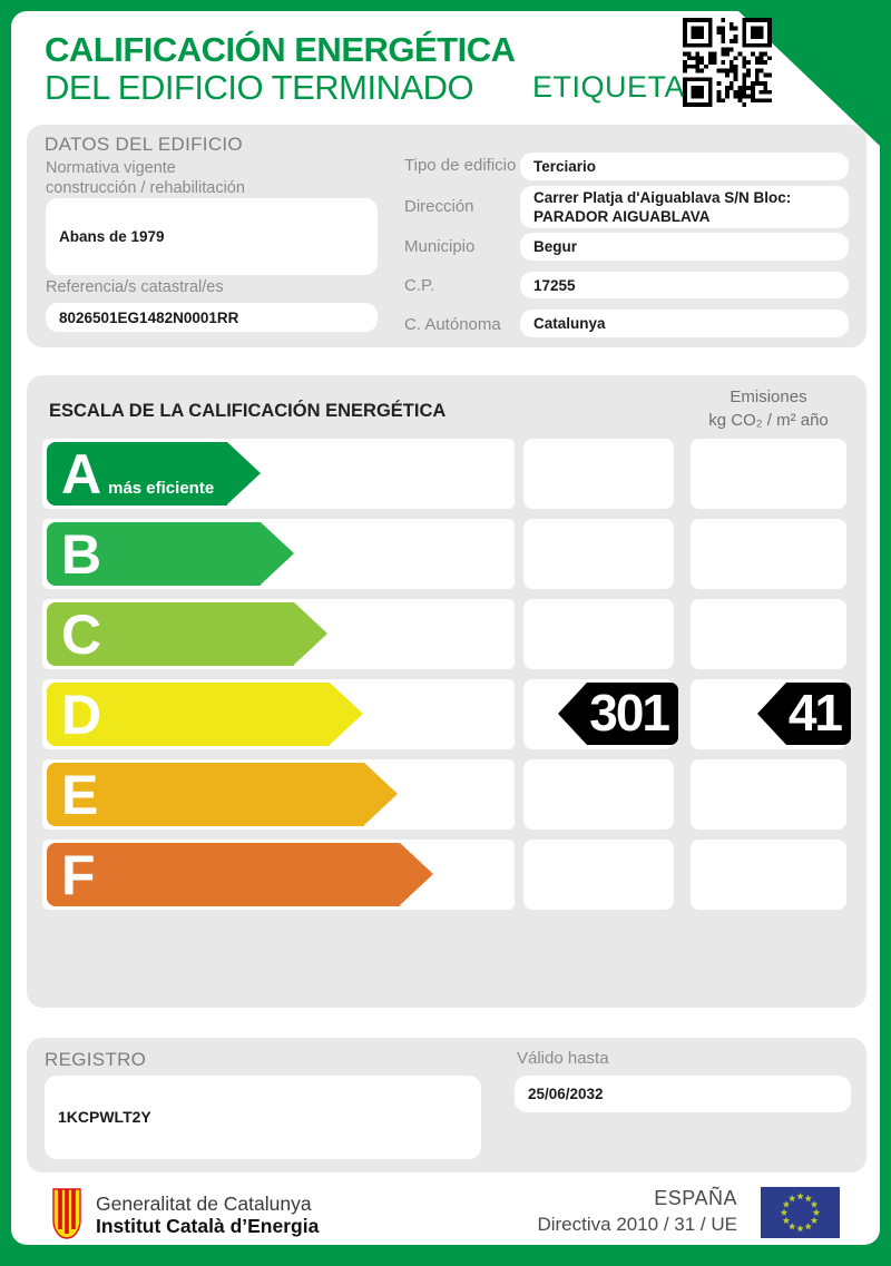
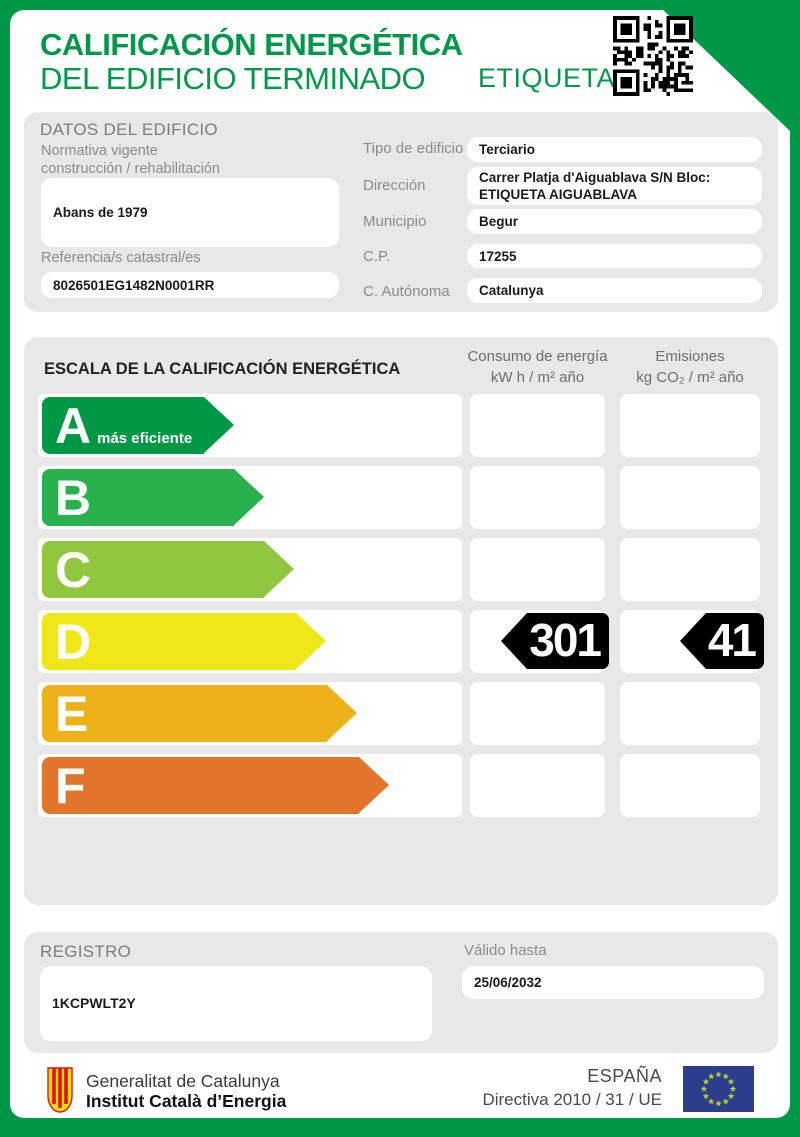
  CALIFICACIÓN ENERGÉTICA
  DEL EDIFICIO TERMINADO
  ETIQUETA
  DATOS DEL EDIFICIO
  Normativa vigente
  construcción / rehabilitación
  Abans de 1979
  Referencia/s catastral/es
  8026501EG1482N0001RR
  Tipo de edificio
  Terciario
  Dirección
- Carrer Platja d'Aiguablava S/N Bloc: PARADOR AIGUABLAVA
+ Carrer Platja d'Aiguablava S/N Bloc: ETIQUETA AIGUABLAVA
  Municipio
  Begur
  C.P.
  17255
  C. Autónoma
  Catalunya
  ESCALA DE LA CALIFICACIÓN ENERGÉTICA
+ Consumo de energía
+ kW h / m² año
  Emisiones
  kg CO₂ / m² año
  A
  más eficiente
  B
  C
  D
  301
  41
  E
  F
  REGISTRO
  1KCPWLT2Y
  Válido hasta
  25/06/2032
  Generalitat de Catalunya
  Institut Català d’Energia
  ESPAÑA
  Directiva 2010 / 31 / UE
